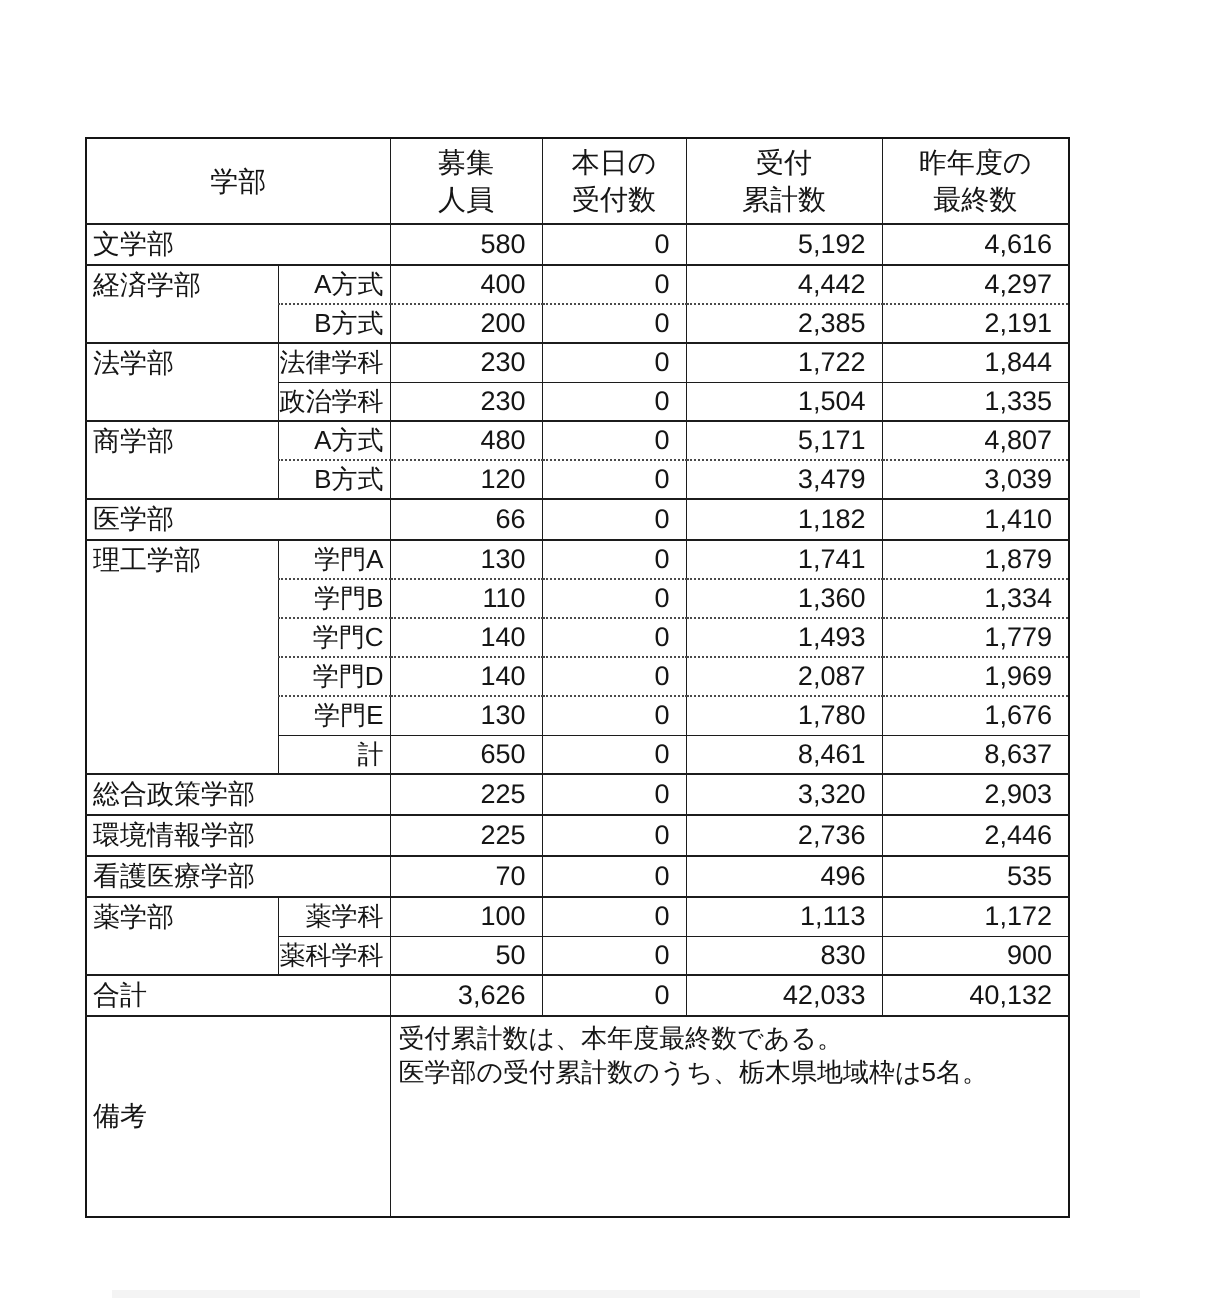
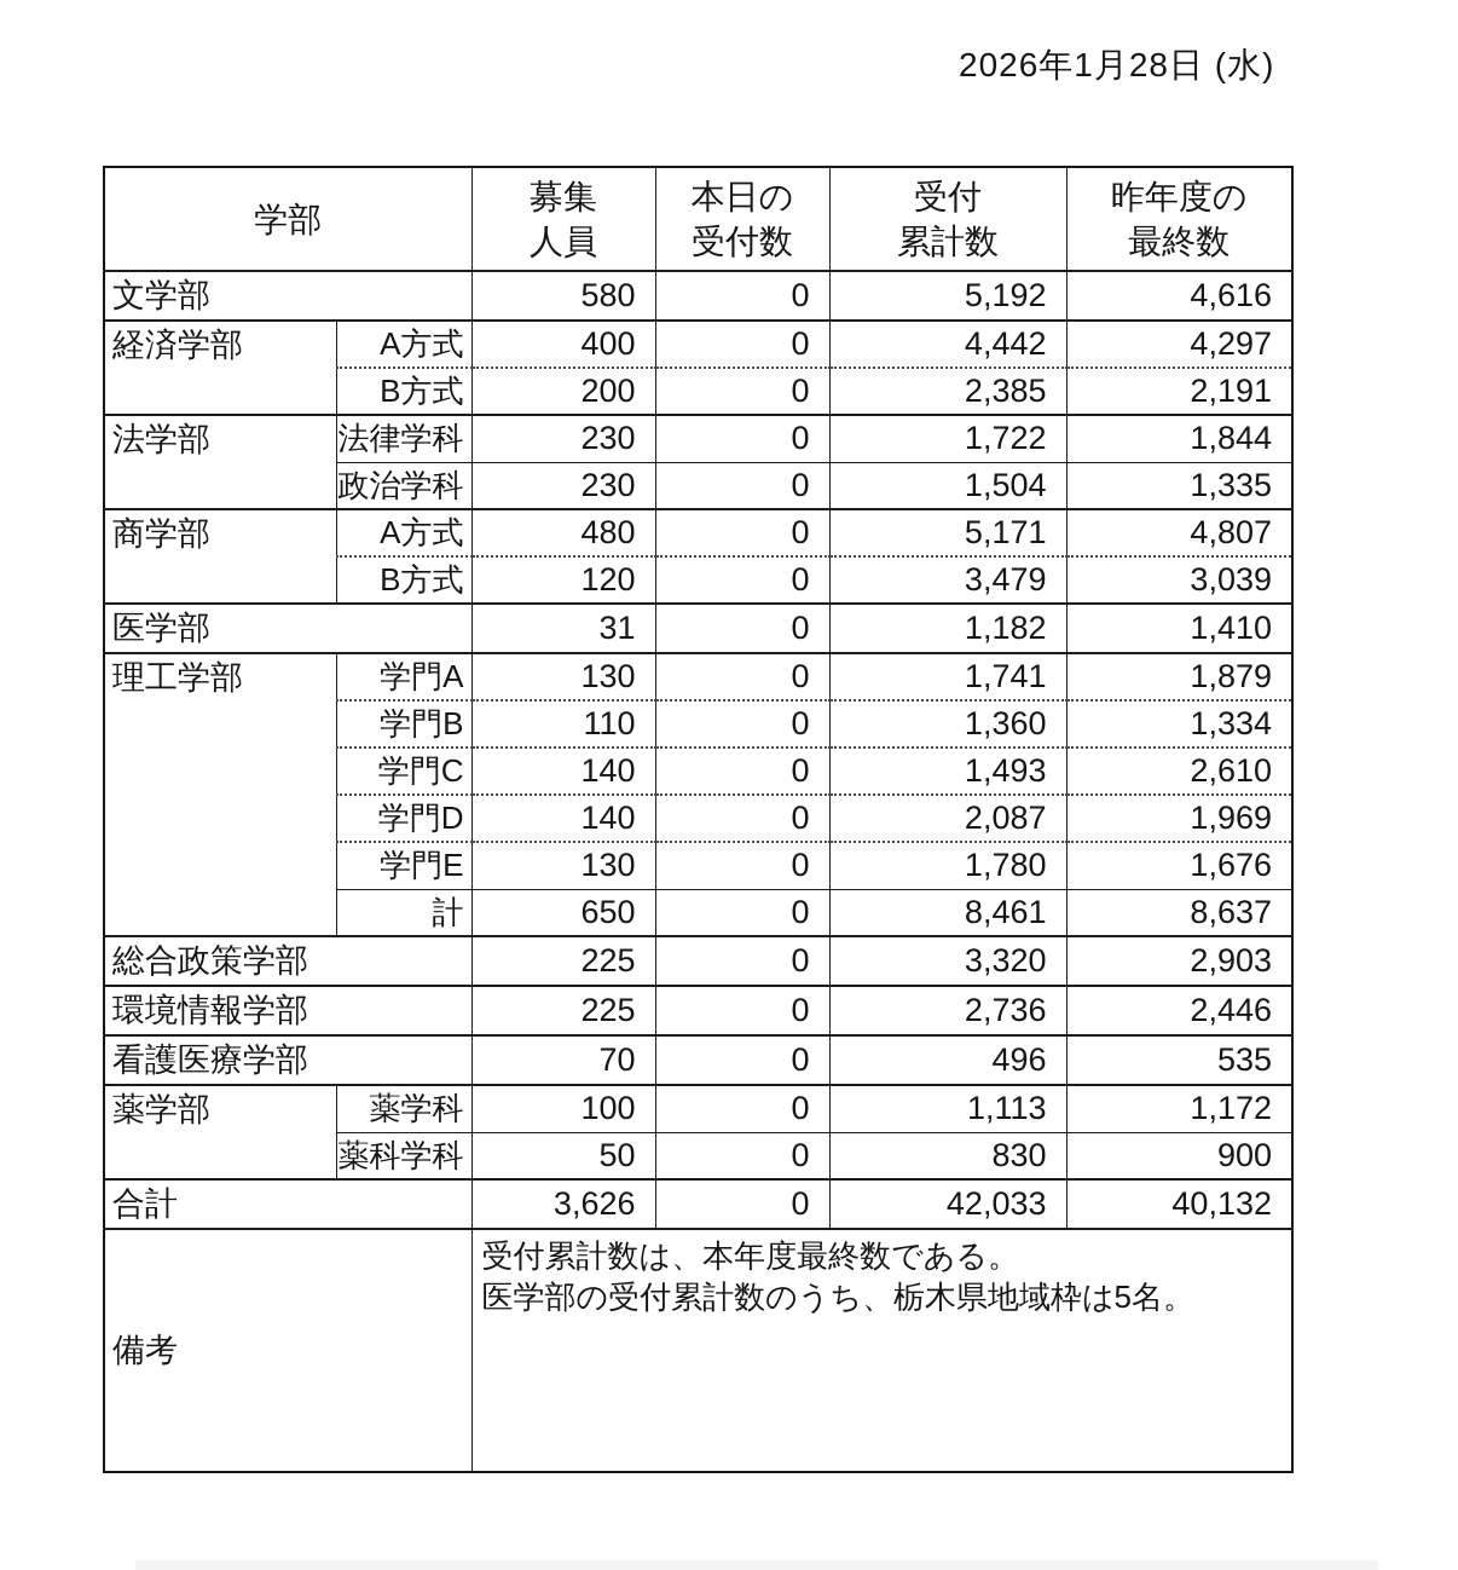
+ 2026年1月28日 (水)
  学部	募集 人員	本日の 受付数	受付 累計数	昨年度の 最終数
  文学部	580	0	5,192	4,616
  経済学部	A方式	400	0	4,442	4,297
  B方式	200	0	2,385	2,191
  法学部	法律学科	230	0	1,722	1,844
  政治学科	230	0	1,504	1,335
  商学部	A方式	480	0	5,171	4,807
  B方式	120	0	3,479	3,039
- 医学部	66	0	1,182	1,410
+ 医学部	31	0	1,182	1,410
  理工学部	学門A	130	0	1,741	1,879
  学門B	110	0	1,360	1,334
- 学門C	140	0	1,493	1,779
+ 学門C	140	0	1,493	2,610
  学門D	140	0	2,087	1,969
  学門E	130	0	1,780	1,676
  計	650	0	8,461	8,637
  総合政策学部	225	0	3,320	2,903
  環境情報学部	225	0	2,736	2,446
  看護医療学部	70	0	496	535
  薬学部	薬学科	100	0	1,113	1,172
  薬科学科	50	0	830	900
  合計	3,626	0	42,033	40,132
  備考	受付累計数は、本年度最終数である。医学部の受付累計数のうち、栃木県地域枠は5名。
